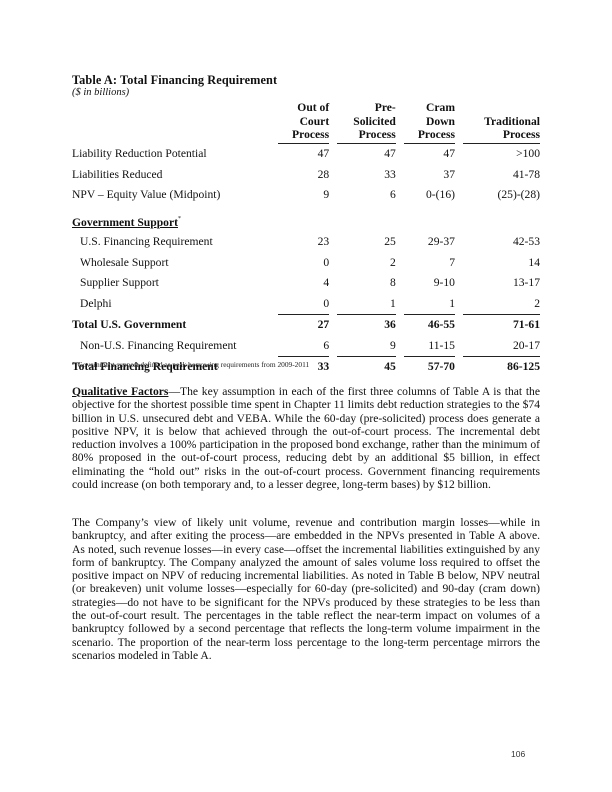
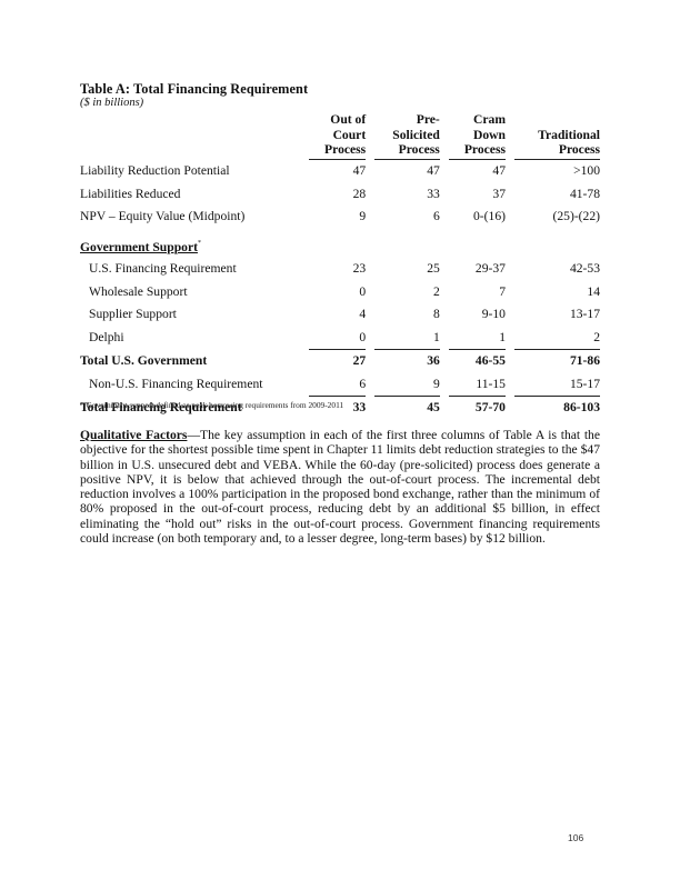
  Table A: Total Financing Requirement
  ($ in billions)
  	Out of Court Process		Pre- Solicited Process		Cram Down Process		Traditional Process
  Liability Reduction Potential	47		47		47		>100
  Liabilities Reduced	28		33		37		41-78
- NPV – Equity Value (Midpoint)	9		6		0-(16)		(25)-(28)
+ NPV – Equity Value (Midpoint)	9		6		0-(16)		(25)-(22)
  Government Support
  U.S. Financing Requirement	23		25		29-37		42-53
  Wholesale Support	0		2		7		14
  Supplier Support	4		8		9-10		13-17
  Delphi	0		1		1		2
- Total U.S. Government	27		36		46-55		71-61
+ Total U.S. Government	27		36		46-55		71-86
- Non-U.S. Financing Requirement	6		9		11-15		20-17
+ Non-U.S. Financing Requirement	6		9		11-15		15-17
- Total Financing Requirement	33		45		57-70		86-125
+ Total Financing Requirement	33		45		57-70		86-103
  * Government support defined as peak borrowing requirements from 2009-2011
- Qualitative Factors—The key assumption in each of the first three columns of Table A is that the objective for the shortest possible time spent in Chapter 11 limits debt reduction strategies to the $74 billion in U.S. unsecured debt and VEBA. While the 60-day (pre-solicited) process does generate a positive NPV, it is below that achieved through the out-of-court process. The incremental debt reduction involves a 100% participation in the proposed bond exchange, rather than the minimum of 80% proposed in the out-of-court process, reducing debt by an additional $5 billion, in effect eliminating the “hold out” risks in the out-of-court process. Government financing requirements could increase (on both temporary and, to a lesser degree, long-term bases) by $12 billion.
+ Qualitative Factors—The key assumption in each of the first three columns of Table A is that the objective for the shortest possible time spent in Chapter 11 limits debt reduction strategies to the $47 billion in U.S. unsecured debt and VEBA. While the 60-day (pre-solicited) process does generate a positive NPV, it is below that achieved through the out-of-court process. The incremental debt reduction involves a 100% participation in the proposed bond exchange, rather than the minimum of 80% proposed in the out-of-court process, reducing debt by an additional $5 billion, in effect eliminating the “hold out” risks in the out-of-court process. Government financing requirements could increase (on both temporary and, to a lesser degree, long-term bases) by $12 billion.
- The Company’s view of likely unit volume, revenue and contribution margin losses—while in bankruptcy, and after exiting the process—are embedded in the NPVs presented in Table A above. As noted, such revenue losses—in every case—offset the incremental liabilities extinguished by any form of bankruptcy. The Company analyzed the amount of sales volume loss required to offset the positive impact on NPV of reducing incremental liabilities. As noted in Table B below, NPV neutral (or breakeven) unit volume losses—especially for 60-day (pre-solicited) and 90-day (cram down) strategies—do not have to be significant for the NPVs produced by these strategies to be less than the out-of-court result. The percentages in the table reflect the near-term impact on volumes of a bankruptcy followed by a second percentage that reflects the long-term volume impairment in the scenario. The proportion of the near-term loss percentage to the long-term percentage mirrors the scenarios modeled in Table A.
  106
